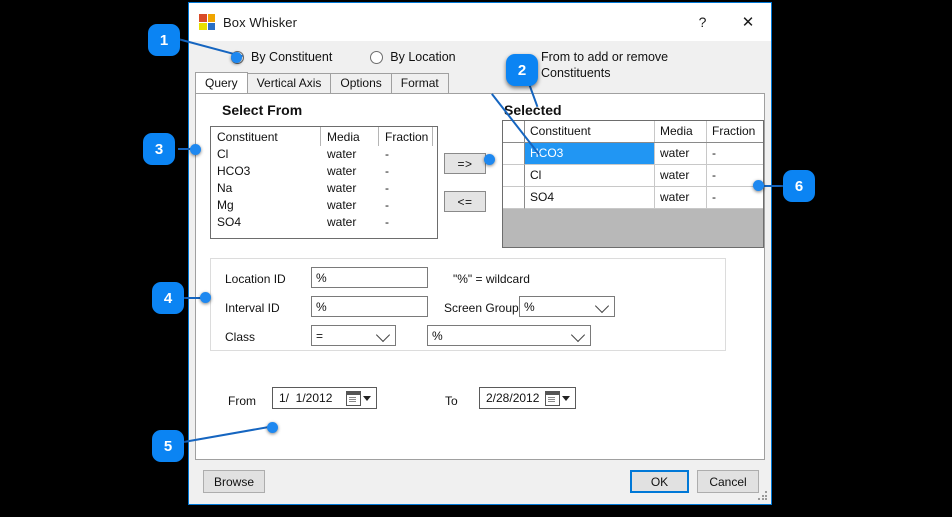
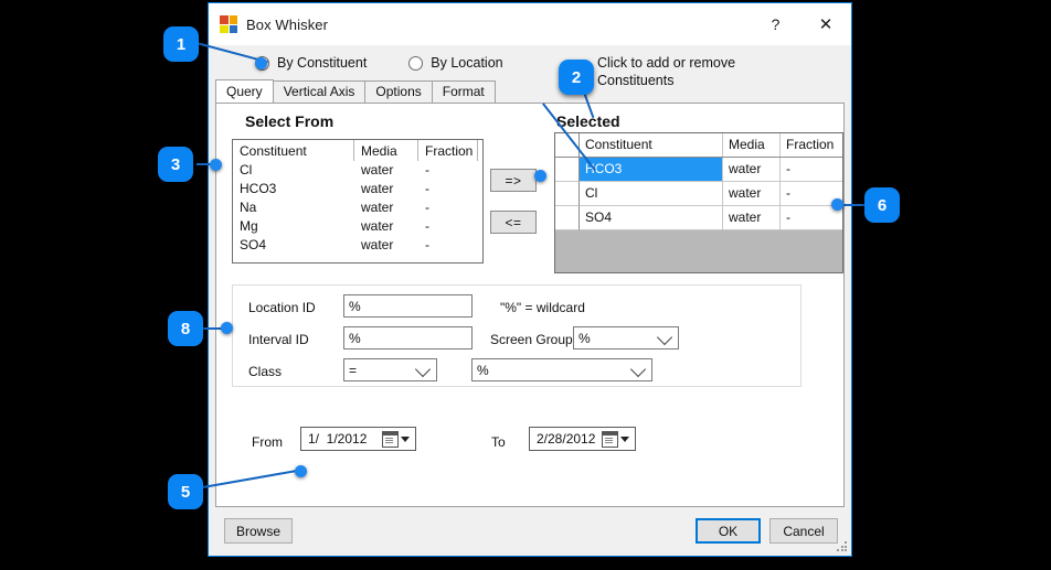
  Box Whisker
  ?
  ✕
  By Constituent
  By Location
- From to add or remove Constituents
+ Click to add or remove Constituents
  Query
  Vertical Axis
  Options
  Format
  Select From
  Selected
  Constituent
  Media
  Fraction
  Cl
  water
  -
  HCO3
  water
  -
  Na
  water
  -
  Mg
  water
  -
  SO4
  water
  -
  =>
  <=
  Constituent
  Media
  Fraction
  HCO3
  water
  -
  Cl
  water
  -
  SO4
  water
  -
  Location ID
  %
  "%" = wildcard
  Interval ID
  %
  Screen Group
  %
  Class
  =
  %
  From
  1/ 1/2012
  To
  2/28/2012
  Browse
  OK
  Cancel
  1
  2
  3
- 4
+ 8
  5
  6
